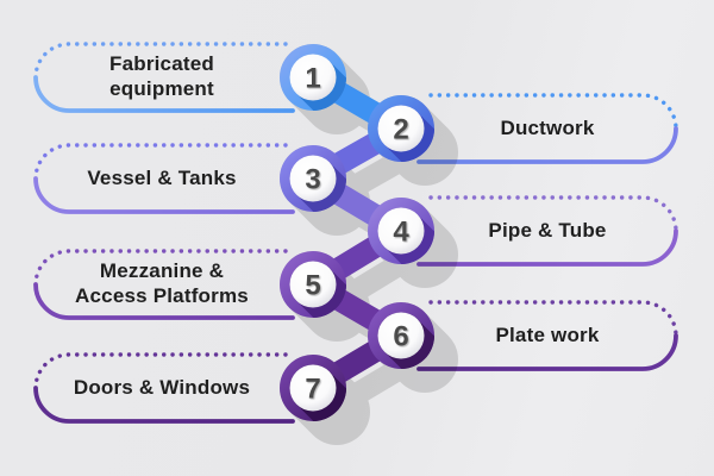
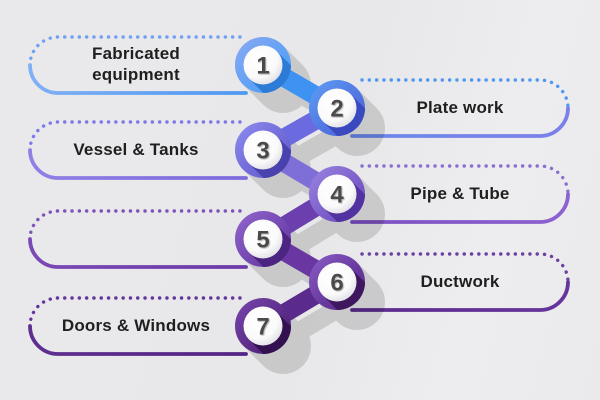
  1
  2
  3
  4
  5
  6
  7
  Fabricated
  equipment
- Ductwork
+ Plate work
  Vessel & Tanks
  Pipe & Tube
- Mezzanine &
- Access Platforms
- Plate work
+ Ductwork
  Doors & Windows
